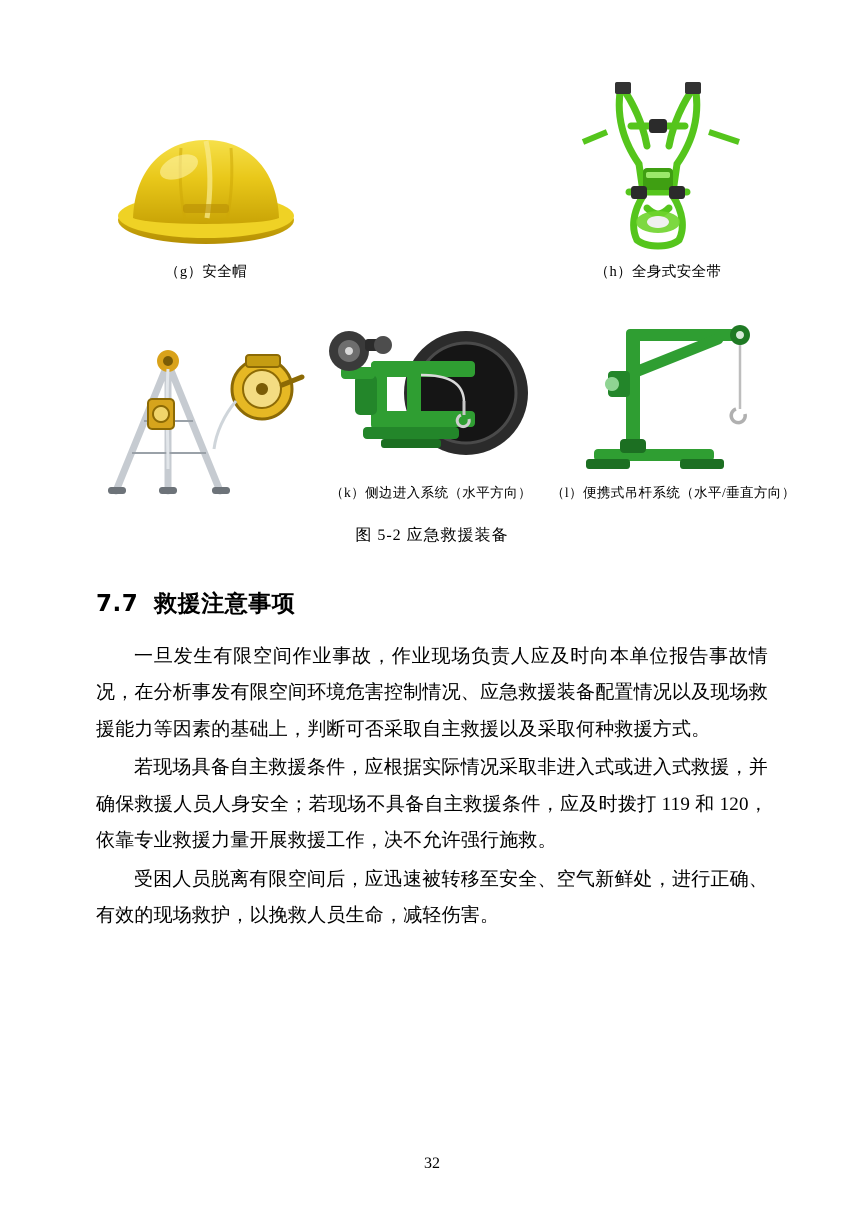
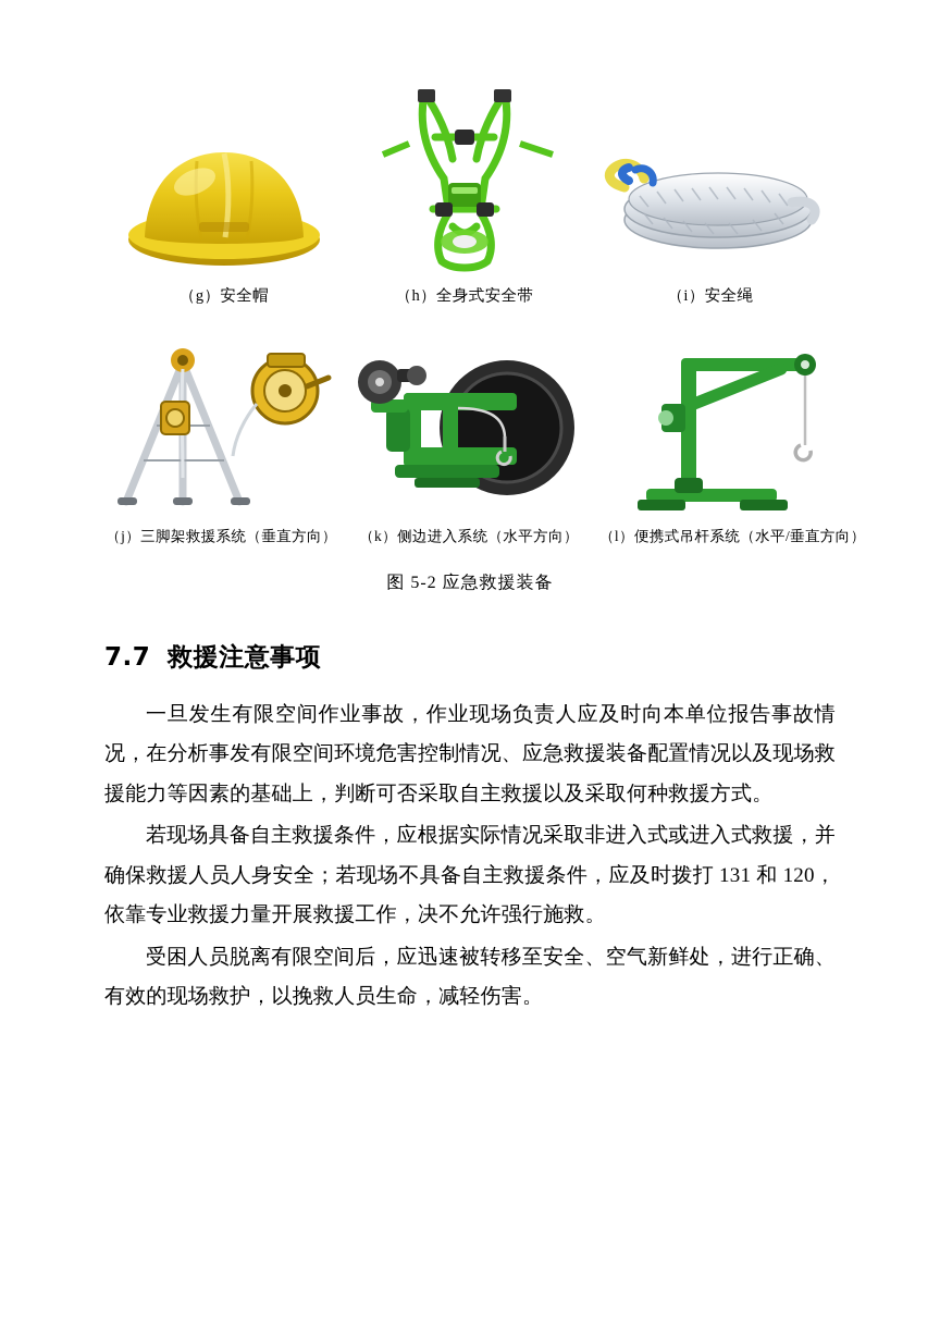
  （g）安全帽
  （h）全身式安全带
+ （i）安全绳
+ （j）三脚架救援系统（垂直方向）
  （k）侧边进入系统（水平方向）
  （l）便携式吊杆系统（水平/垂直方向）
  图 5-2 应急救援装备
  7.7 救援注意事项
  一旦发生有限空间作业事故，作业现场负责人应及时向本单位报告事故情况，在分析事发有限空间环境危害控制情况、应急救援装备配置情况以及现场救援能力等因素的基础上，判断可否采取自主救援以及采取何种救援方式。
- 若现场具备自主救援条件，应根据实际情况采取非进入式或进入式救援，并确保救援人员人身安全；若现场不具备自主救援条件，应及时拨打 119 和 120，依靠专业救援力量开展救援工作，决不允许强行施救。
+ 若现场具备自主救援条件，应根据实际情况采取非进入式或进入式救援，并确保救援人员人身安全；若现场不具备自主救援条件，应及时拨打 131 和 120，依靠专业救援力量开展救援工作，决不允许强行施救。
  受困人员脱离有限空间后，应迅速被转移至安全、空气新鲜处，进行正确、有效的现场救护，以挽救人员生命，减轻伤害。
- 32
